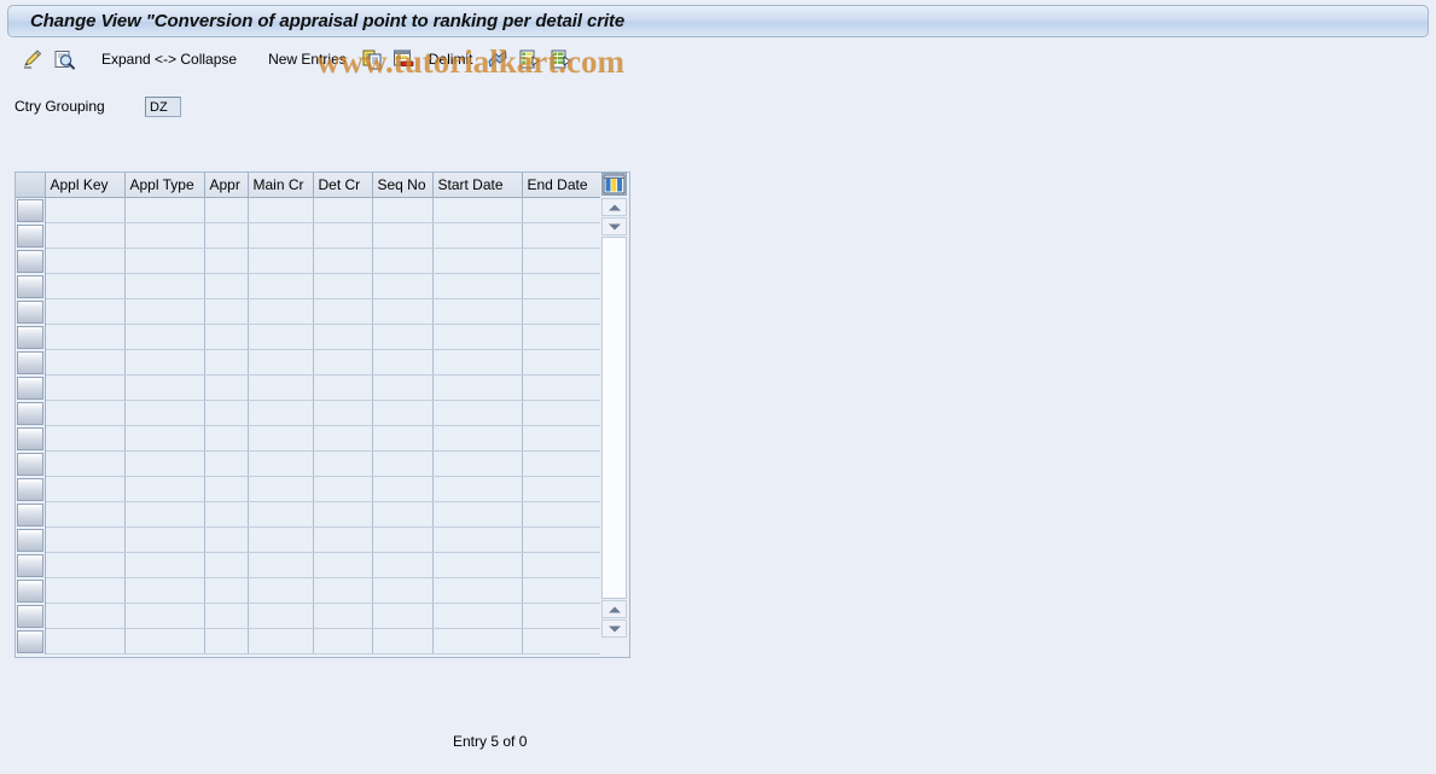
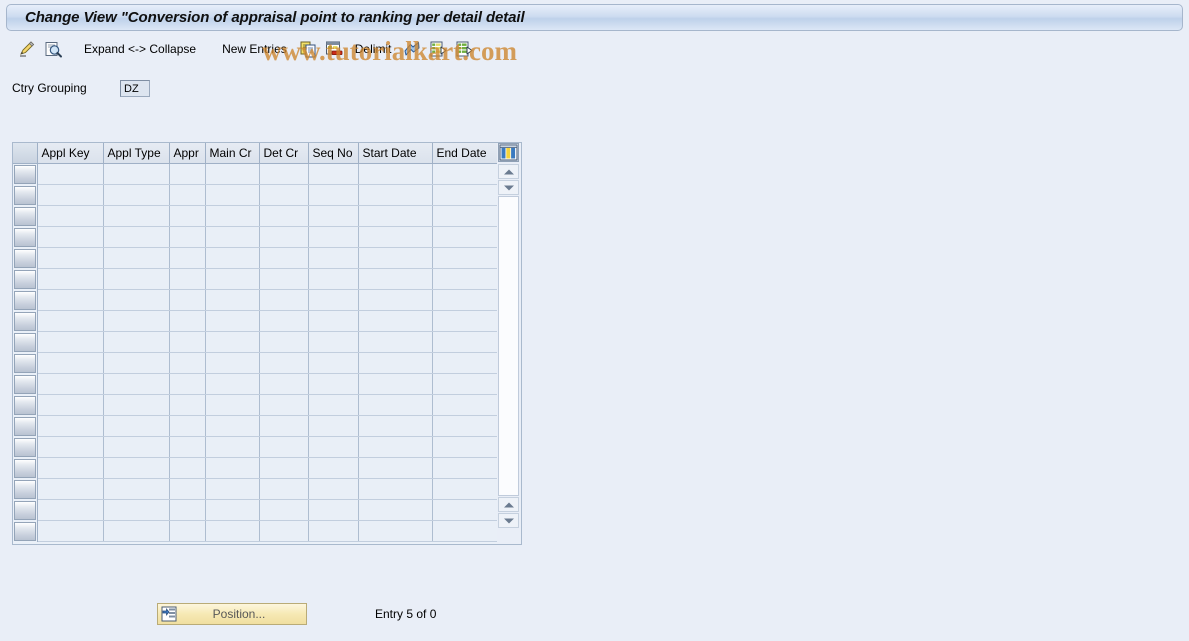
- Change View "Conversion of appraisal point to ranking per detail crite
+ Change View "Conversion of appraisal point to ranking per detail detail
  Expand <-> Collapse
  New Entries
  Delimit
  www.tutorialkart.com
  Ctry Grouping
  DZ
  	Appl Key	Appl Type	Appr	Main Cr	Det Cr	Seq No	Start Date	End Date
+ Position...
  Entry 5 of 0
